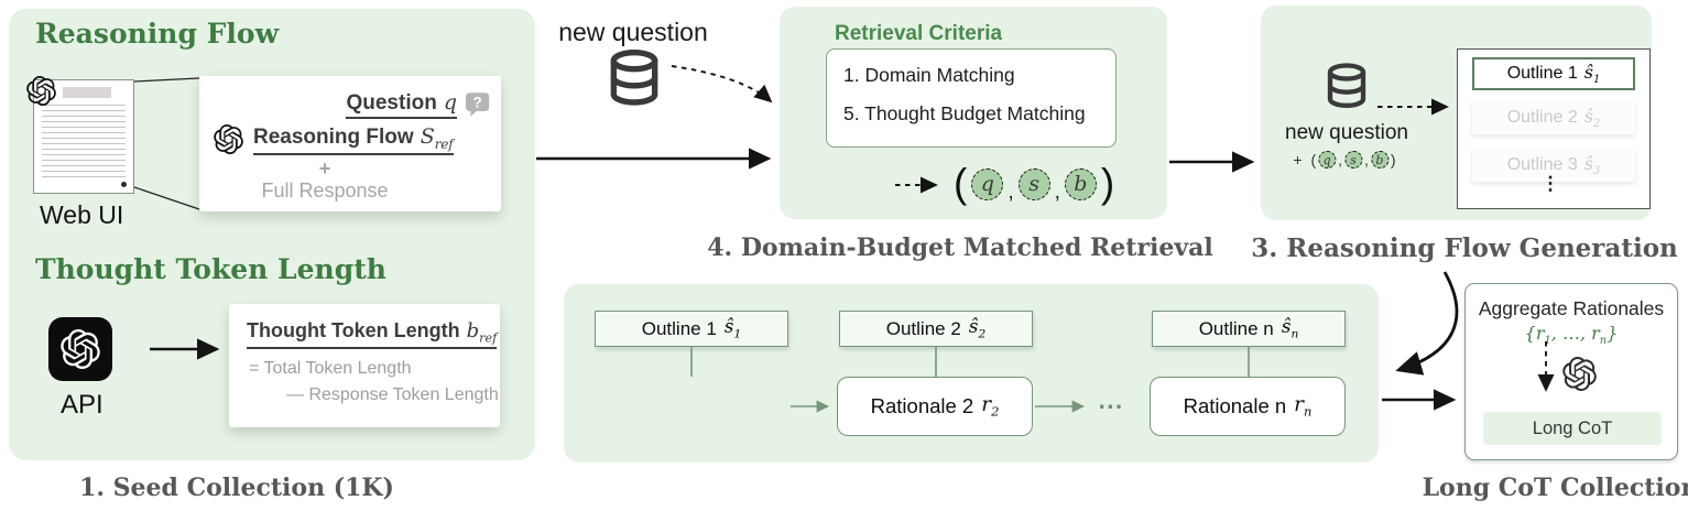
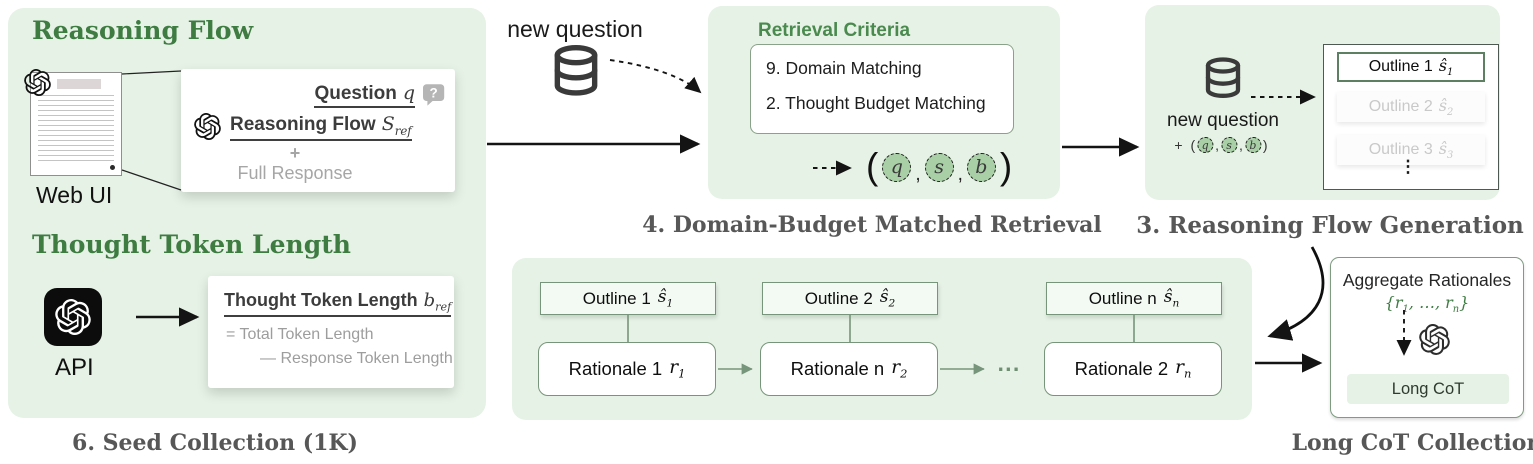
  Reasoning Flow
  Web UI
  Question
  q
  ?
  Reasoning Flow
  Sref
  +
  Full Response
  Thought Token Length
  API
  Thought Token Length
  bref
  = Total Token Length
  — Response Token Length
- 1. Seed Collection (1K)
+ 6. Seed Collection (1K)
  new question
  Retrieval Criteria
- 1. Domain Matching
+ 9. Domain Matching
- 5. Thought Budget Matching
+ 2. Thought Budget Matching
  (
  q
  ,
  s
  ,
  b
  )
  4. Domain-Budget Matched Retrieval
  new question
  +
  (
  q
  ,
  s
  ,
  b
  )
  Outline 1
  ŝ1
  Outline 2
  ŝ2
  Outline 3
  ŝ3
  ⋮
  3. Reasoning Flow Generation
  Outline 1
  ŝ1
  Outline 2
  ŝ2
  Outline n
  ŝn
+ Rationale 1
+ r1
- Rationale 2
+ Rationale n
  r2
- Rationale n
+ Rationale 2
  rn
  ···
  Aggregate Rationales
  {r1, …, rn}
  Long CoT
  Long CoT Collectio
